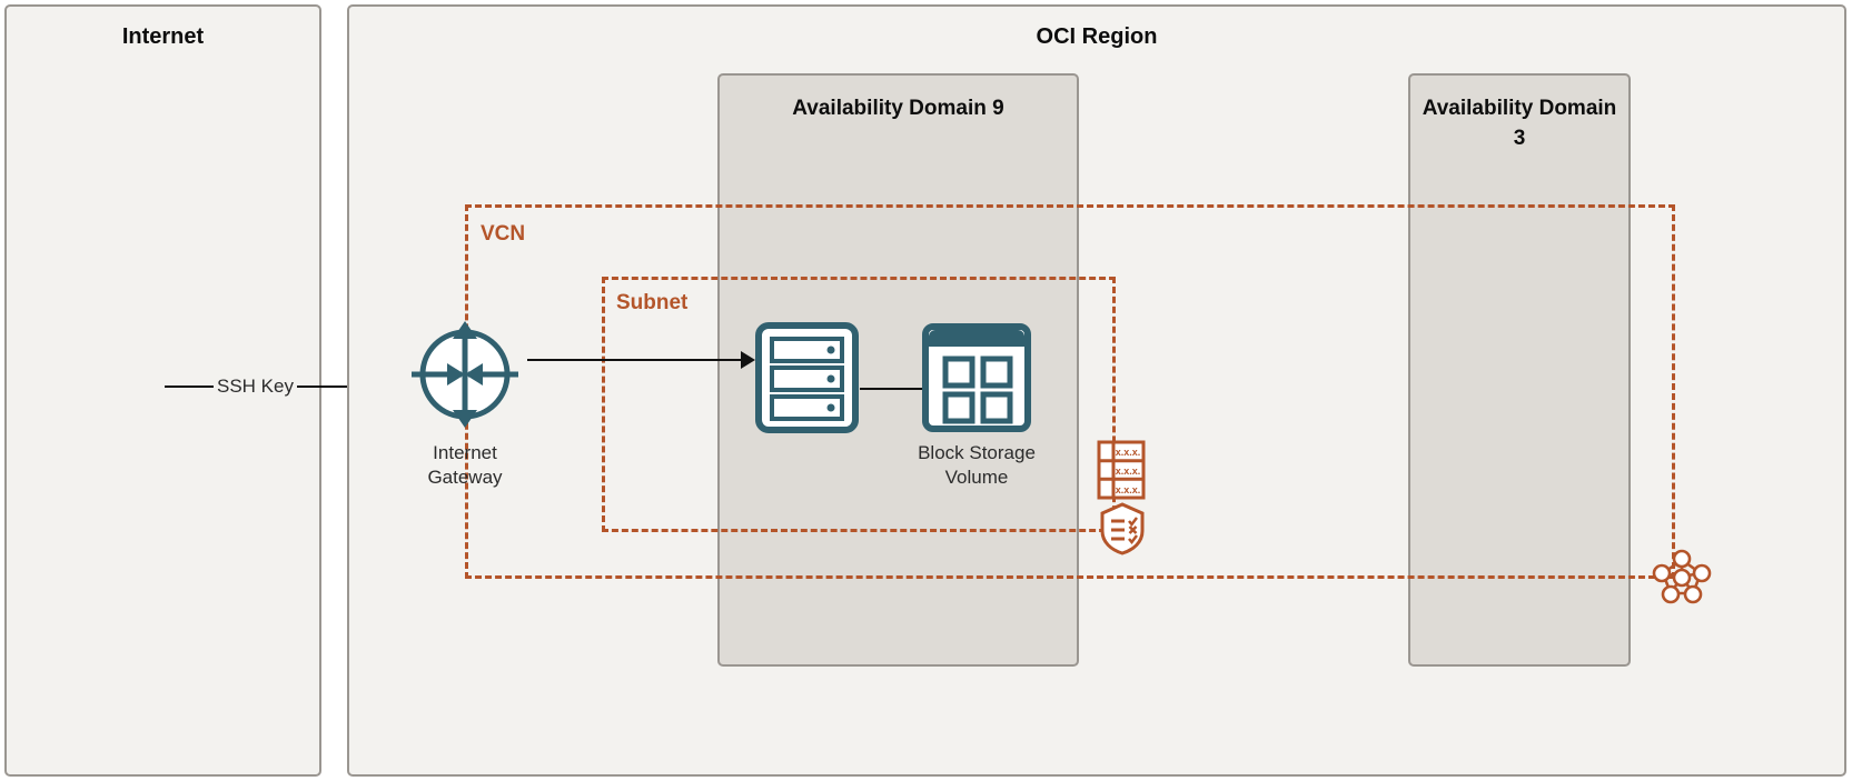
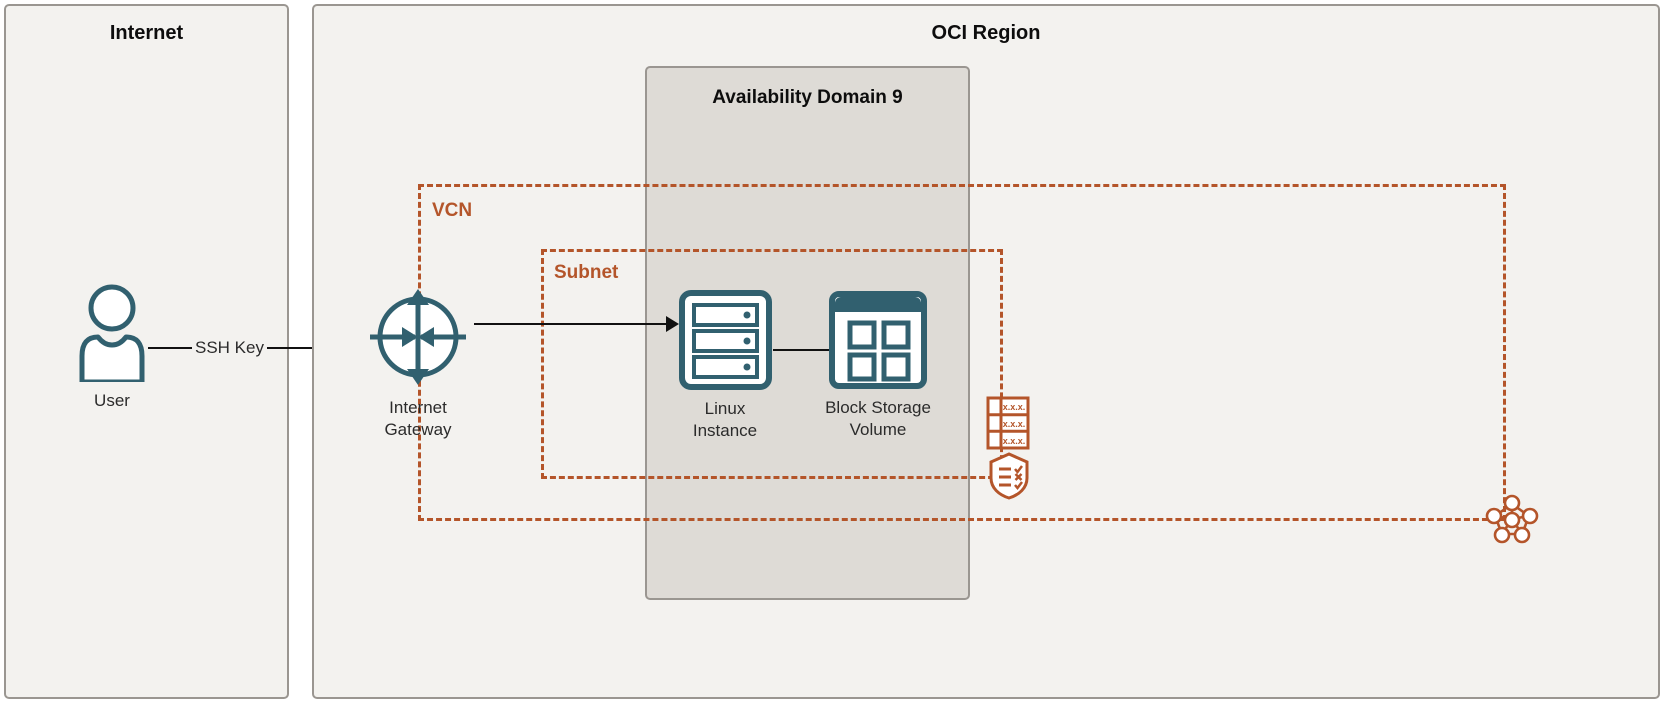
  Internet
+ User
  SSH Key
  OCI Region
  Availability Domain 9
- Availability Domain 3
  VCN
  Subnet
  Internet
  Gateway
+ Linux
+ Instance
  Block Storage
  Volume
  x.x.x.
  x.x.x.
  x.x.x.
